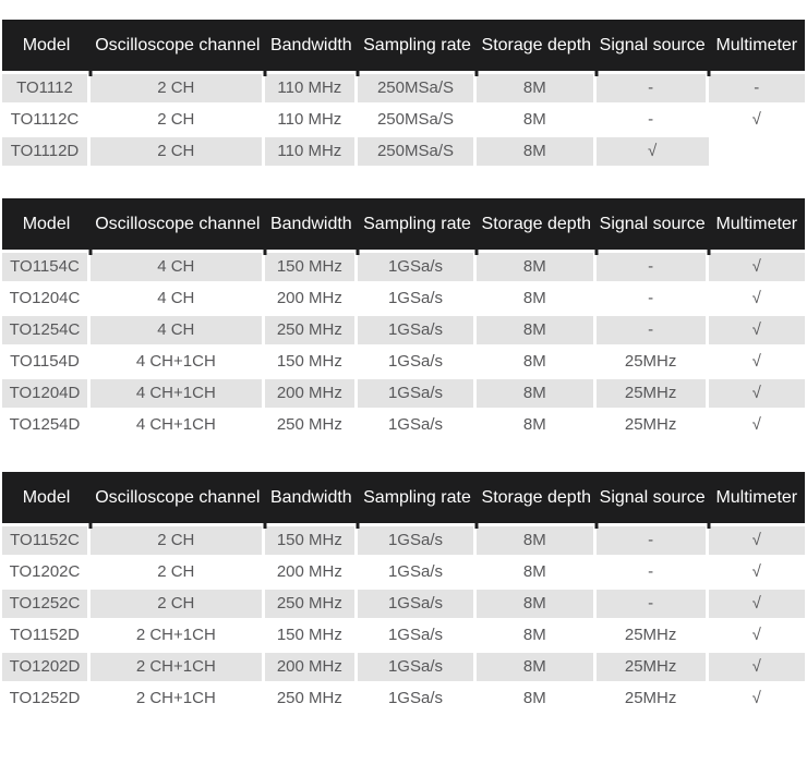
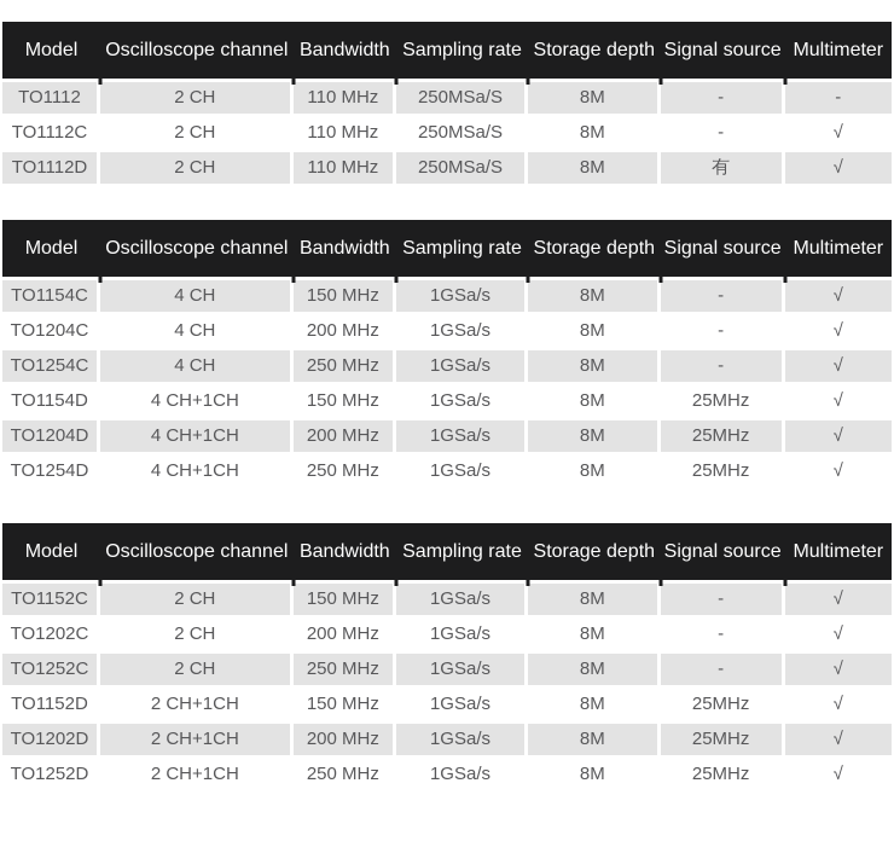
  Model
  Oscilloscope channel
  Bandwidth
  Sampling rate
  Storage depth
  Signal source
  Multimeter
  TO1112
  2 CH
  110 MHz
  250MSa/S
  8M
  -
  -
  TO1112C
  2 CH
  110 MHz
  250MSa/S
  8M
  -
  √
  TO1112D
  2 CH
  110 MHz
  250MSa/S
  8M
+ 有
  √
  Model
  Oscilloscope channel
  Bandwidth
  Sampling rate
  Storage depth
  Signal source
  Multimeter
  TO1154C
  4 CH
  150 MHz
  1GSa/s
  8M
  -
  √
  TO1204C
  4 CH
  200 MHz
  1GSa/s
  8M
  -
  √
  TO1254C
  4 CH
  250 MHz
  1GSa/s
  8M
  -
  √
  TO1154D
  4 CH+1CH
  150 MHz
  1GSa/s
  8M
  25MHz
  √
  TO1204D
  4 CH+1CH
  200 MHz
  1GSa/s
  8M
  25MHz
  √
  TO1254D
  4 CH+1CH
  250 MHz
  1GSa/s
  8M
  25MHz
  √
  Model
  Oscilloscope channel
  Bandwidth
  Sampling rate
  Storage depth
  Signal source
  Multimeter
  TO1152C
  2 CH
  150 MHz
  1GSa/s
  8M
  -
  √
  TO1202C
  2 CH
  200 MHz
  1GSa/s
  8M
  -
  √
  TO1252C
  2 CH
  250 MHz
  1GSa/s
  8M
  -
  √
  TO1152D
  2 CH+1CH
  150 MHz
  1GSa/s
  8M
  25MHz
  √
  TO1202D
  2 CH+1CH
  200 MHz
  1GSa/s
  8M
  25MHz
  √
  TO1252D
  2 CH+1CH
  250 MHz
  1GSa/s
  8M
  25MHz
  √
